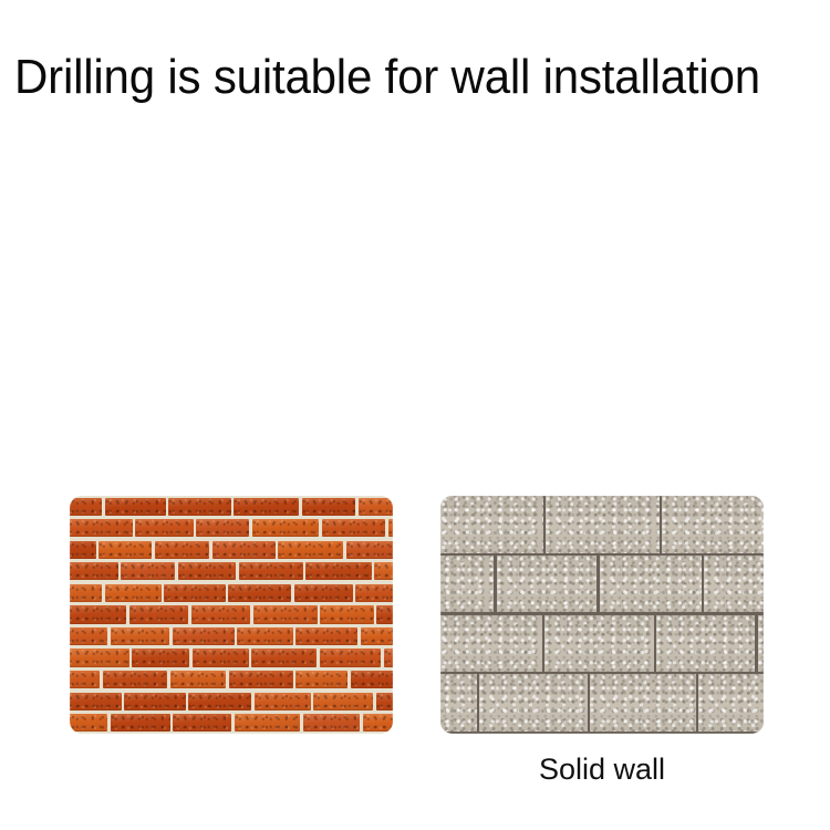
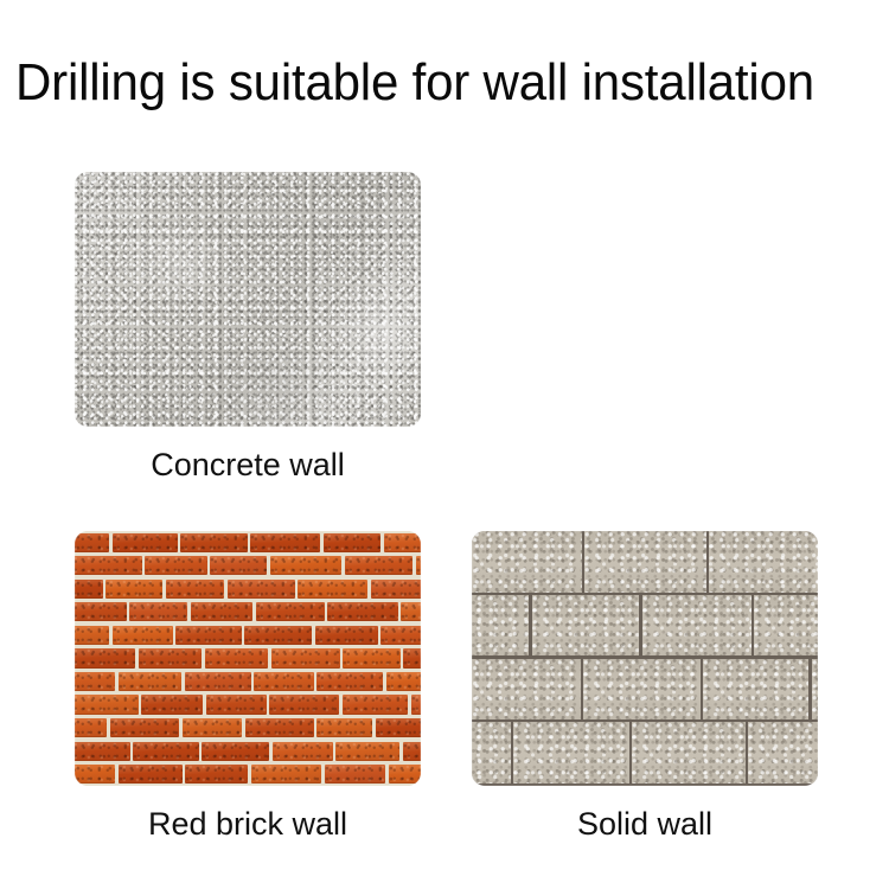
  Drilling is suitable for wall installation
+ Concrete wall
+ Red brick wall
  Solid wall
